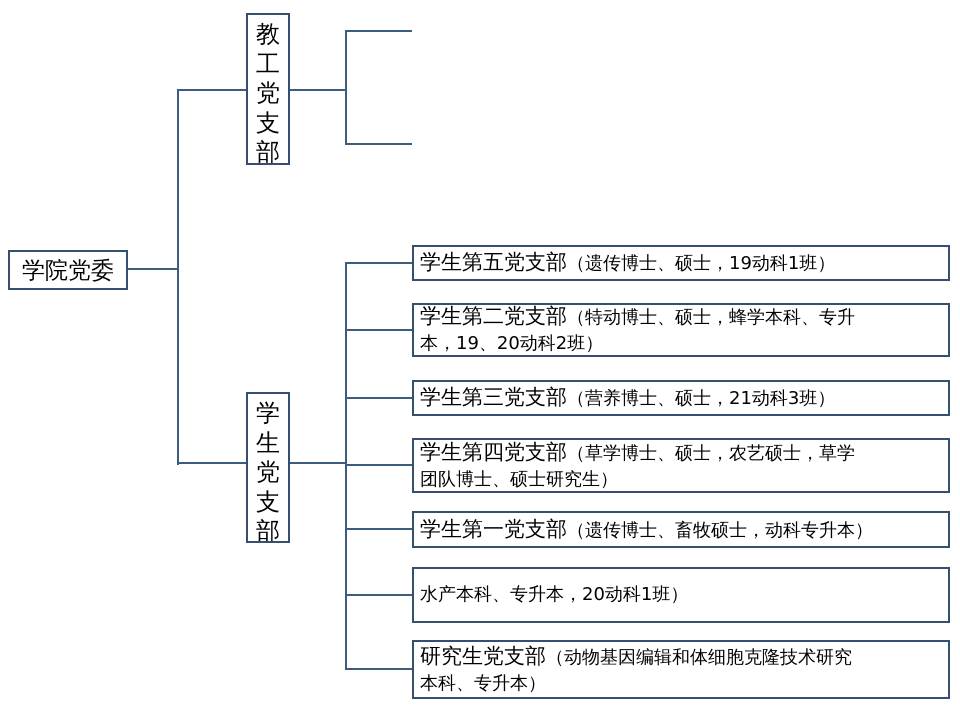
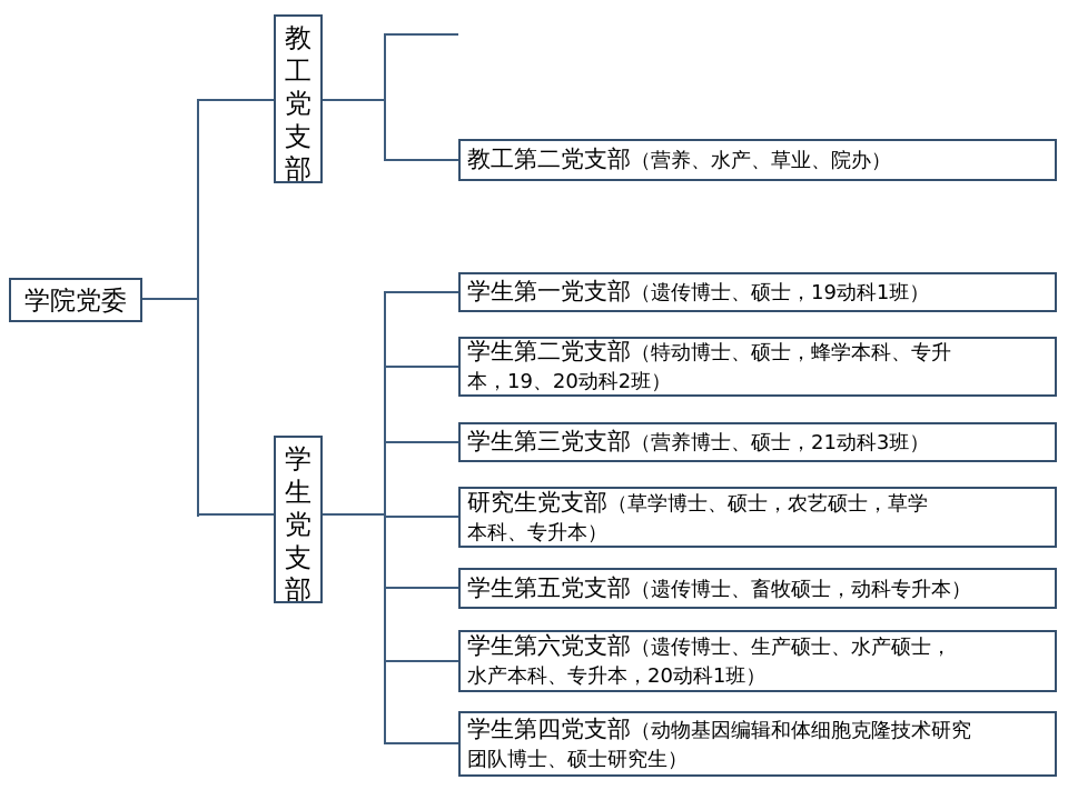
  学院党委
  教工党支部
  学生党支部
+ 教工第二党支部（营养、水产、草业、院办）
- 学生第五党支部（遗传博士、硕士，19动科1班）
+ 学生第一党支部（遗传博士、硕士，19动科1班）
  学生第二党支部（特动博士、硕士，蜂学本科、专升
  本，19、20动科2班）
  学生第三党支部（营养博士、硕士，21动科3班）
- 学生第四党支部（草学博士、硕士，农艺硕士，草学
+ 研究生党支部（草学博士、硕士，农艺硕士，草学
- 团队博士、硕士研究生）
+ 本科、专升本）
- 学生第一党支部（遗传博士、畜牧硕士，动科专升本）
+ 学生第五党支部（遗传博士、畜牧硕士，动科专升本）
+ 学生第六党支部（遗传博士、生产硕士、水产硕士，
  水产本科、专升本，20动科1班）
- 研究生党支部（动物基因编辑和体细胞克隆技术研究
+ 学生第四党支部（动物基因编辑和体细胞克隆技术研究
- 本科、专升本）
+ 团队博士、硕士研究生）
